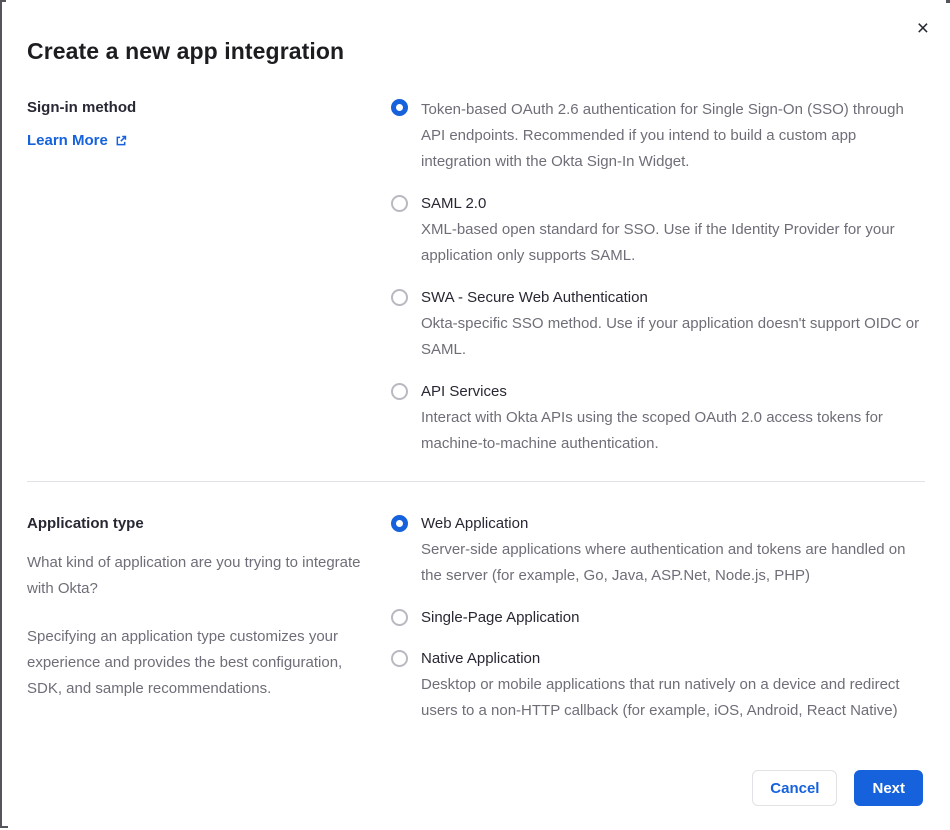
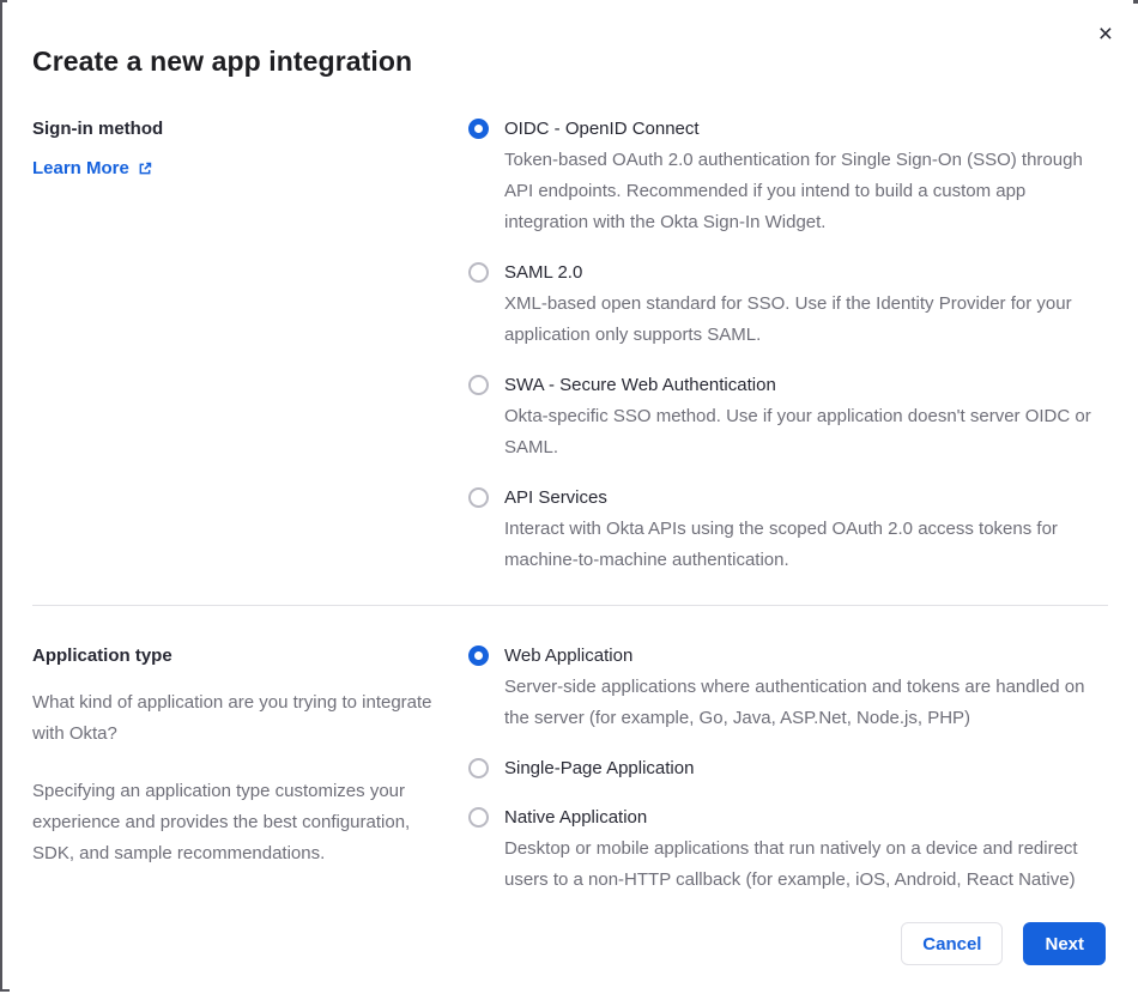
  ×
  Create a new app integration
  Sign-in method
  Learn More
+ OIDC - OpenID Connect
- Token-based OAuth 2.6 authentication for Single Sign-On (SSO) through API endpoints. Recommended if you intend to build a custom app integration with the Okta Sign-In Widget.
+ Token-based OAuth 2.0 authentication for Single Sign-On (SSO) through API endpoints. Recommended if you intend to build a custom app integration with the Okta Sign-In Widget.
  SAML 2.0
  XML-based open standard for SSO. Use if the Identity Provider for your application only supports SAML.
  SWA - Secure Web Authentication
- Okta-specific SSO method. Use if your application doesn't support OIDC or SAML.
+ Okta-specific SSO method. Use if your application doesn't server OIDC or SAML.
  API Services
  Interact with Okta APIs using the scoped OAuth 2.0 access tokens for machine-to-machine authentication.
  Application type
  What kind of application are you trying to integrate with Okta?
  Specifying an application type customizes your experience and provides the best configuration, SDK, and sample recommendations.
  Web Application
  Server-side applications where authentication and tokens are handled on the server (for example, Go, Java, ASP.Net, Node.js, PHP)
  Single-Page Application
  Native Application
  Desktop or mobile applications that run natively on a device and redirect users to a non-HTTP callback (for example, iOS, Android, React Native)
  Cancel
  Next
